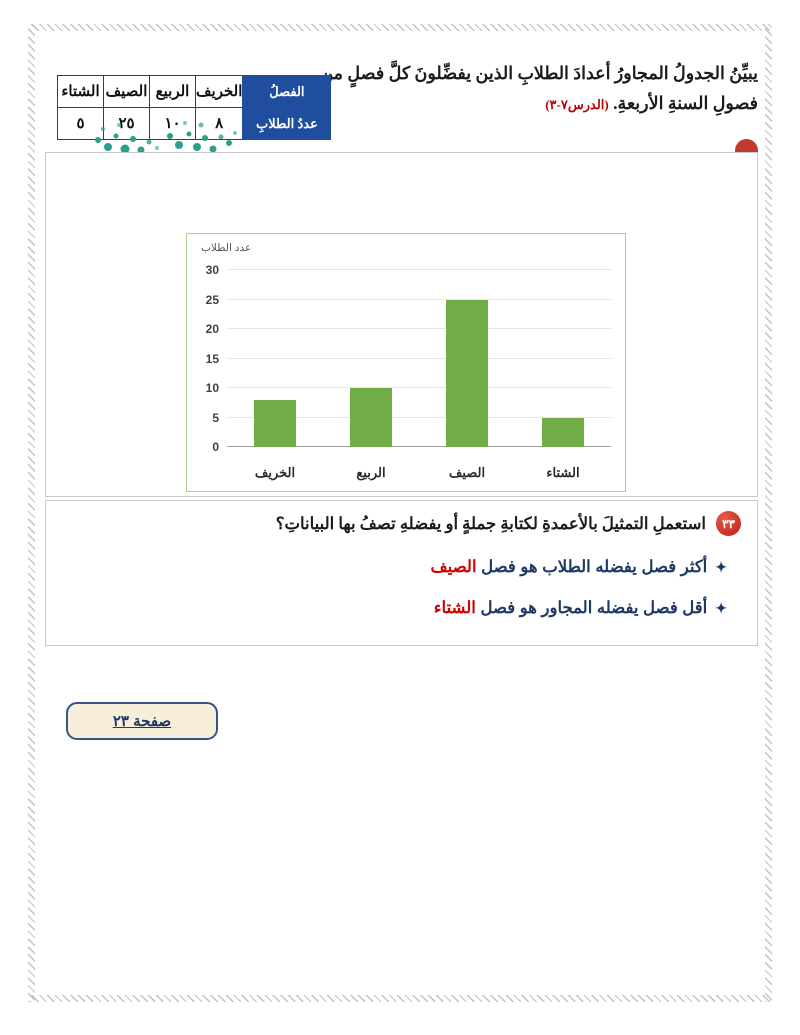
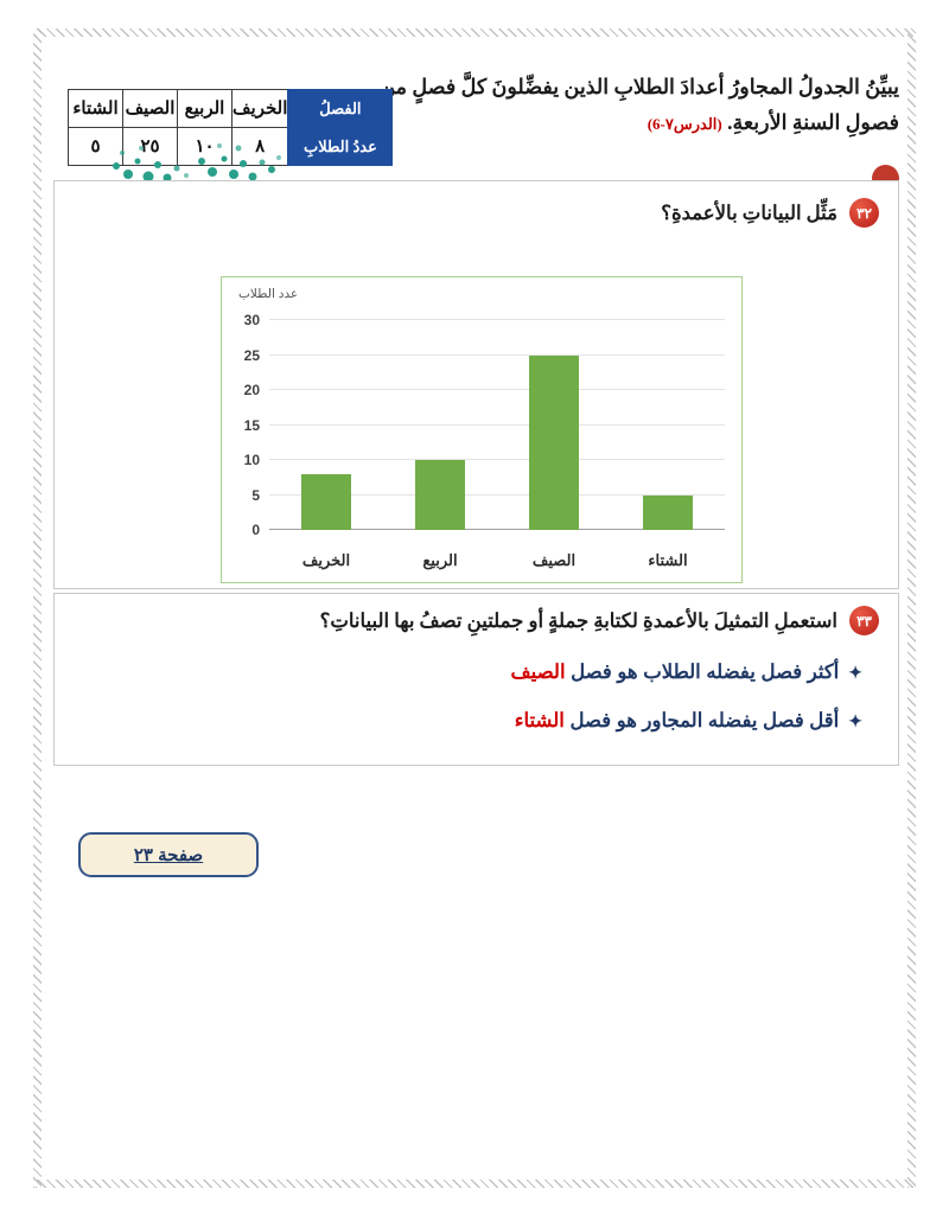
- يبيِّنُ الجدولُ المجاورُ أعدادَ الطلابِ الذين يفضِّلونَ كلَّ فصلٍ من فصولِ السنةِ الأربعةِ. (الدرس٧-٣)
+ يبيِّنُ الجدولُ المجاورُ أعدادَ الطلابِ الذين يفضِّلونَ كلَّ فصلٍ من فصولِ السنةِ الأربعةِ. (الدرس٧-6)
  الفصلُ	الخريف	الربيع	الصيف	الشتاء
  عددُ الطلابِ	٨	١٠	٢٥	٥
+ ٣٢
+ مَثِّل البياناتِ بالأعمدةِ؟
  عدد الطلاب
  0
  5
  10
  15
  20
  25
  30
  الخريف
  الربيع
  الصيف
  الشتاء
  ٣٣
- استعملِ التمثيلَ بالأعمدةِ لكتابةِ جملةٍ أو يفضلهِ تصفُ بها البياناتِ؟
+ استعملِ التمثيلَ بالأعمدةِ لكتابةِ جملةٍ أو جملتينِ تصفُ بها البياناتِ؟
  ✦أكثر فصل يفضله الطلاب هو فصل الصيف
  ✦أقل فصل يفضله المجاور هو فصل الشتاء
  صفحة ٢٣
